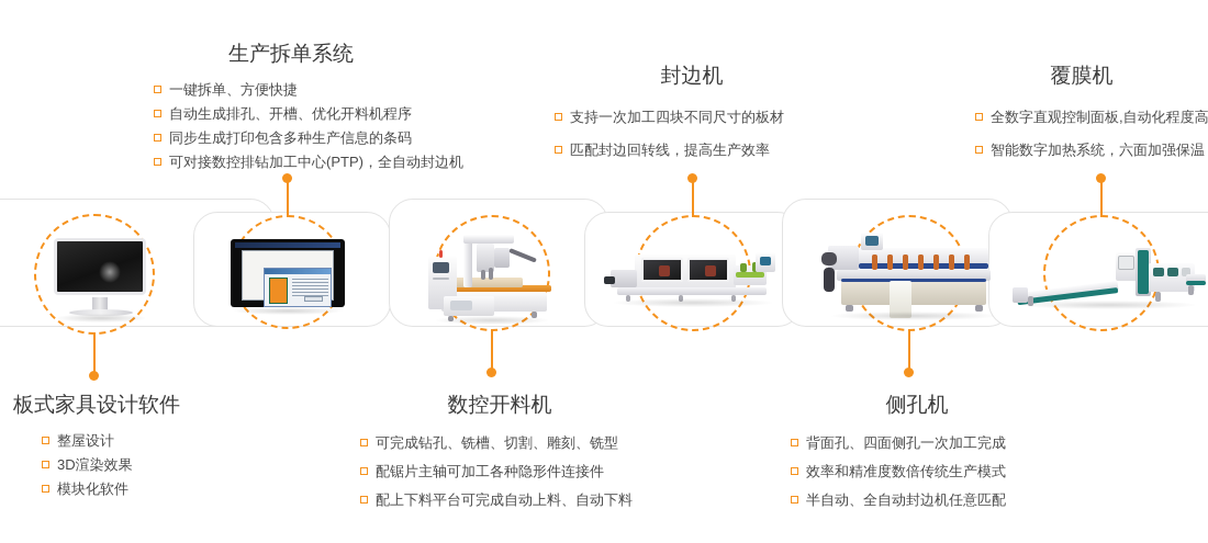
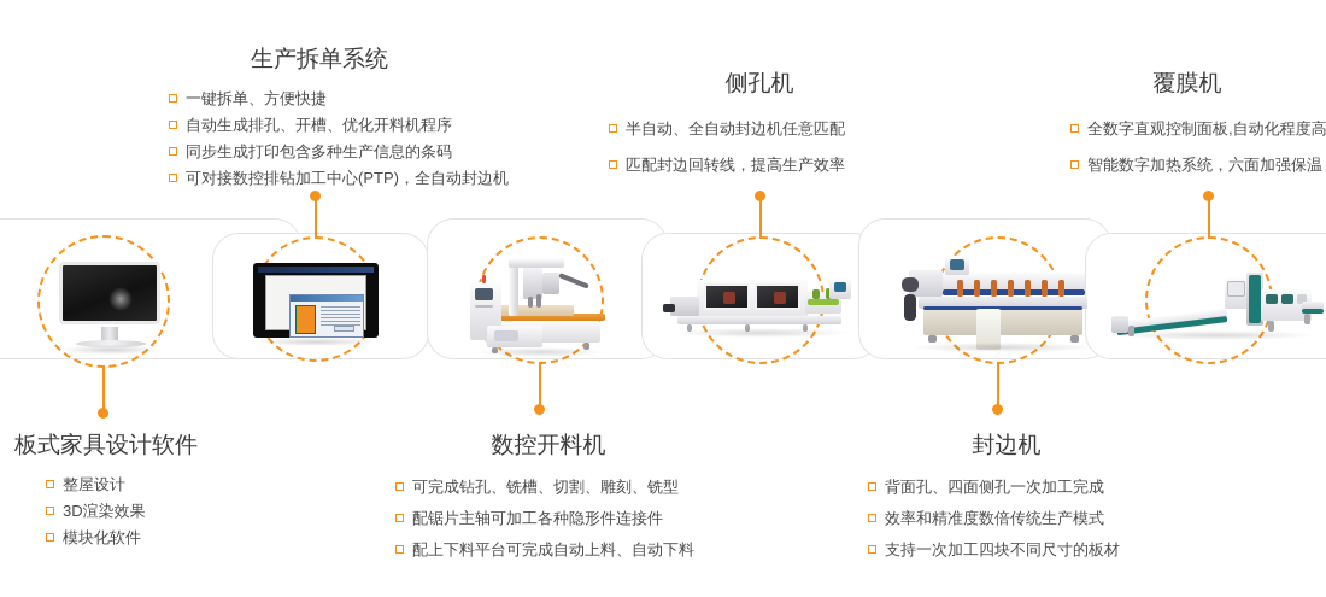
  板式家具设计软件
  整屋设计
  3D渲染效果
  模块化软件
  生产拆单系统
  一键拆单、方便快捷
  自动生成排孔、开槽、优化开料机程序
  同步生成打印包含多种生产信息的条码
  可对接数控排钻加工中心(PTP)，全自动封边机
  数控开料机
  可完成钻孔、铣槽、切割、雕刻、铣型
  配锯片主轴可加工各种隐形件连接件
  配上下料平台可完成自动上料、自动下料
- 封边机
+ 侧孔机
- 支持一次加工四块不同尺寸的板材
+ 半自动、全自动封边机任意匹配
  匹配封边回转线，提高生产效率
- 侧孔机
+ 封边机
  背面孔、四面侧孔一次加工完成
  效率和精准度数倍传统生产模式
- 半自动、全自动封边机任意匹配
+ 支持一次加工四块不同尺寸的板材
  覆膜机
  全数字直观控制面板,自动化程度高
  智能数字加热系统，六面加强保温
